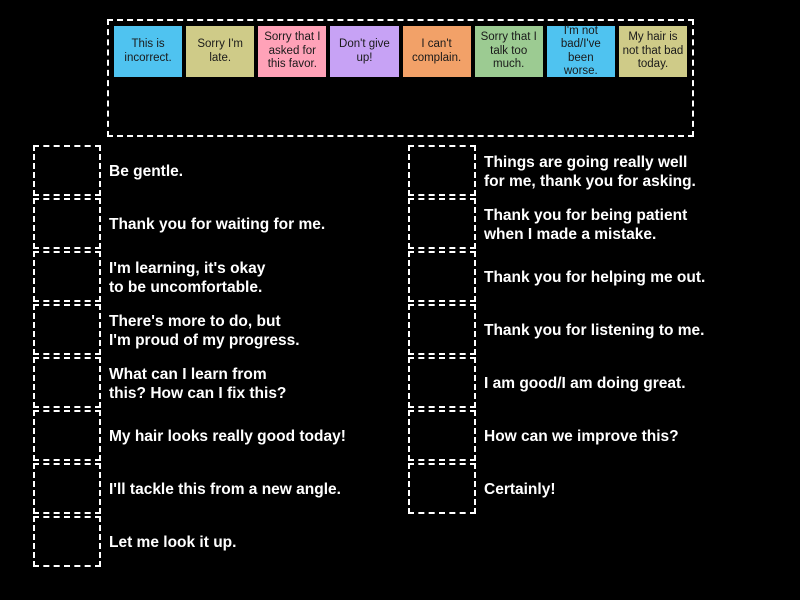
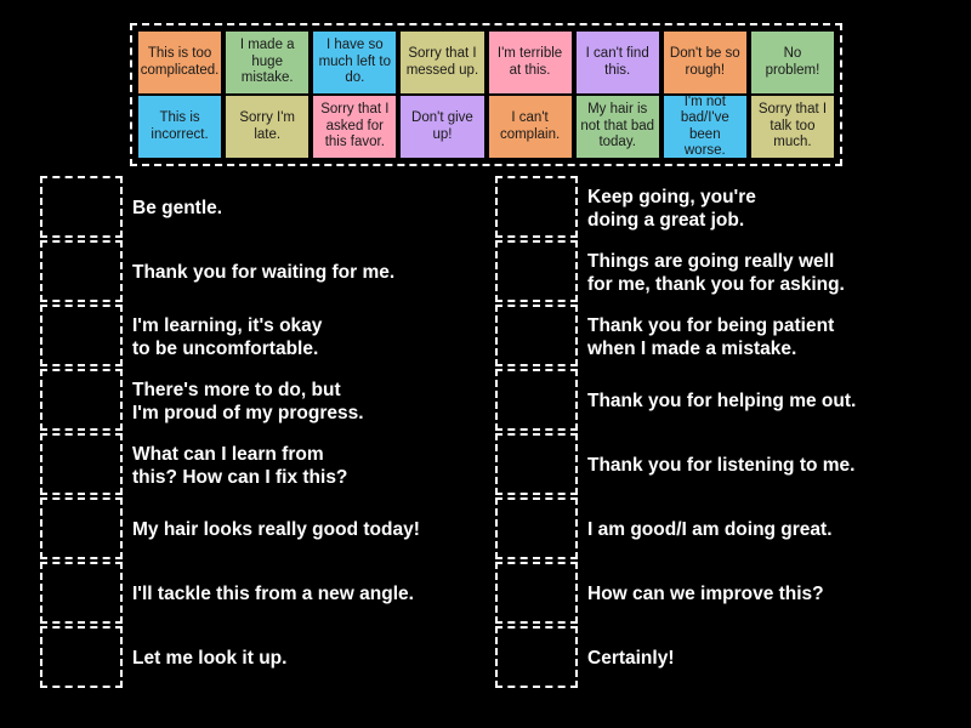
+ This is too complicated.
+ I made a huge mistake.
+ I have so much left to do.
+ Sorry that I messed up.
+ I'm terrible at this.
+ I can't find this.
+ Don't be so rough!
+ No problem!
  This is incorrect.
  Sorry I'm late.
  Sorry that I asked for this favor.
  Don't give up!
  I can't complain.
- Sorry that I talk too much.
+ My hair is not that bad today.
  I'm not bad/I've been worse.
- My hair is not that bad today.
+ Sorry that I talk too much.
  Be gentle.
  Thank you for waiting for me.
  I'm learning, it's okay
  to be uncomfortable.
  There's more to do, but
  I'm proud of my progress.
  What can I learn from
  this? How can I fix this?
  My hair looks really good today!
  I'll tackle this from a new angle.
  Let me look it up.
+ Keep going, you're
+ doing a great job.
  Things are going really well
  for me, thank you for asking.
  Thank you for being patient
  when I made a mistake.
  Thank you for helping me out.
  Thank you for listening to me.
  I am good/I am doing great.
  How can we improve this?
  Certainly!
